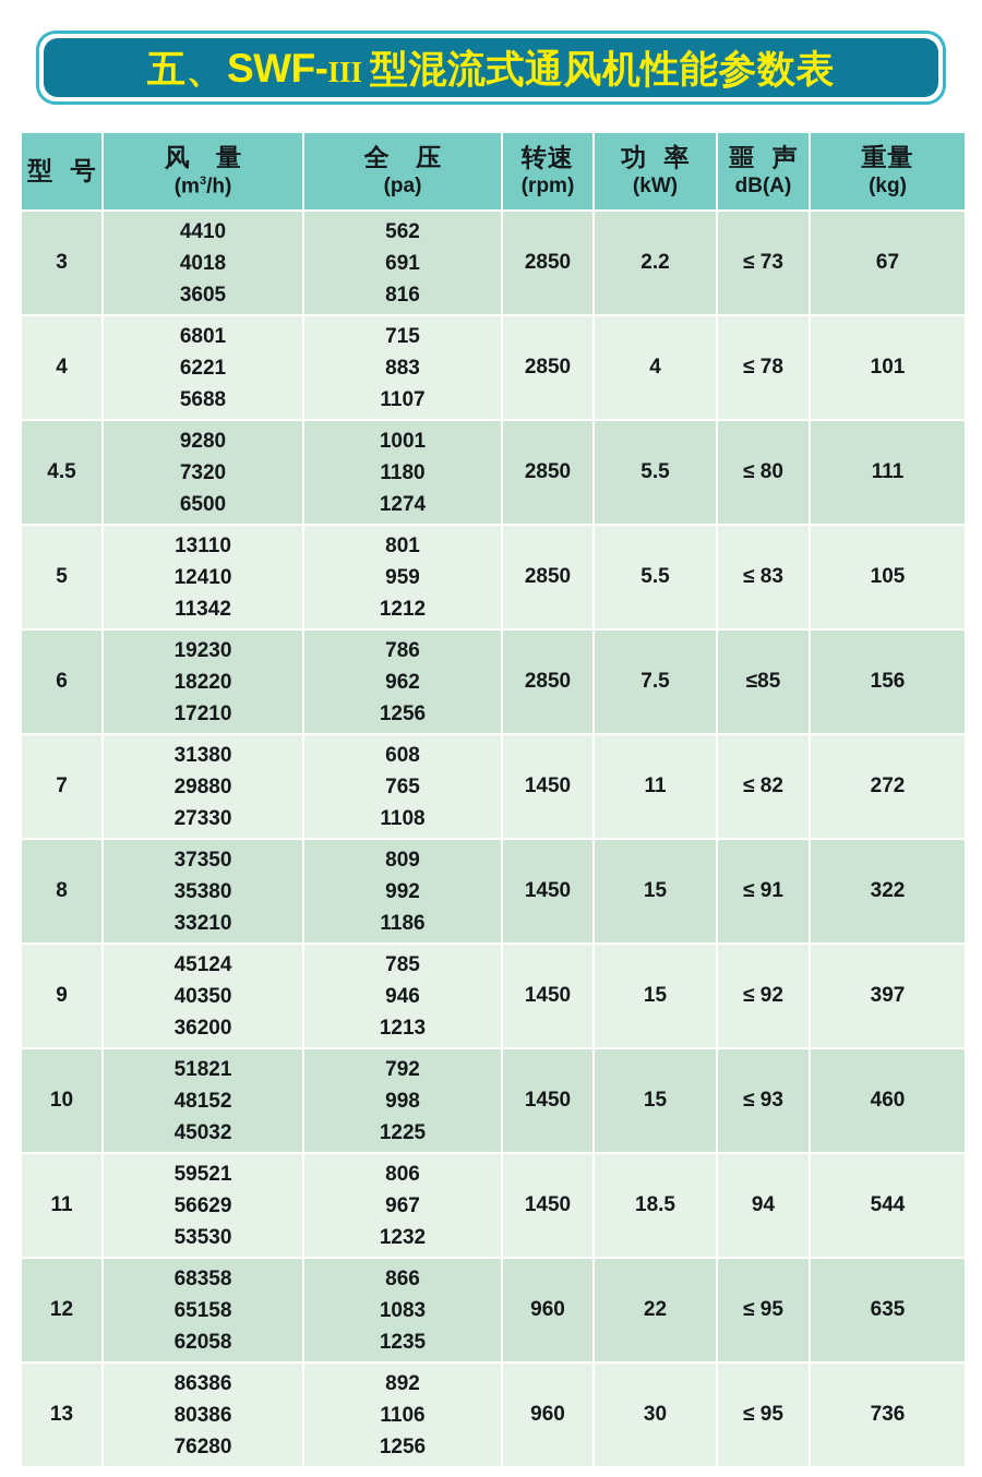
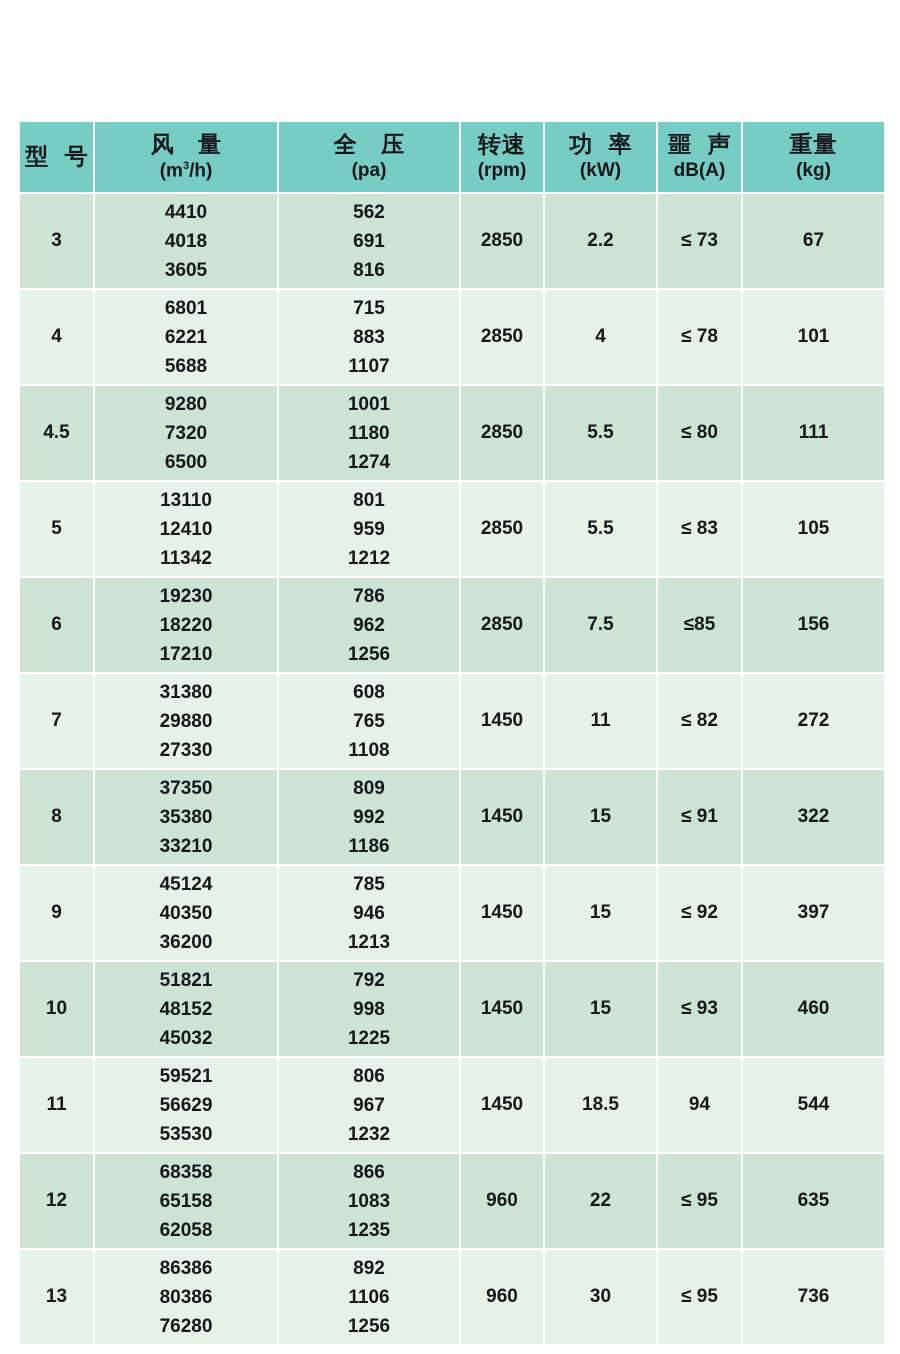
- 五、
- SWF-
- III
- 型混流式通风机性能参数表
  型 号	风 量 (m3/h)	全 压 (pa)	转速 (rpm)	功 率 (kW)	噩 声 dB(A)	重量 (kg)
  3	441040183605	562691816	2850	2.2	≤ 73	67
  4	680162215688	7158831107	2850	4	≤ 78	101
  4.5	928073206500	100111801274	2850	5.5	≤ 80	111
  5	131101241011342	8019591212	2850	5.5	≤ 83	105
  6	192301822017210	7869621256	2850	7.5	≤85	156
  7	313802988027330	6087651108	1450	11	≤ 82	272
  8	373503538033210	8099921186	1450	15	≤ 91	322
  9	451244035036200	7859461213	1450	15	≤ 92	397
  10	518214815245032	7929981225	1450	15	≤ 93	460
  11	595215662953530	8069671232	1450	18.5	94	544
  12	683586515862058	86610831235	960	22	≤ 95	635
  13	863868038676280	89211061256	960	30	≤ 95	736
